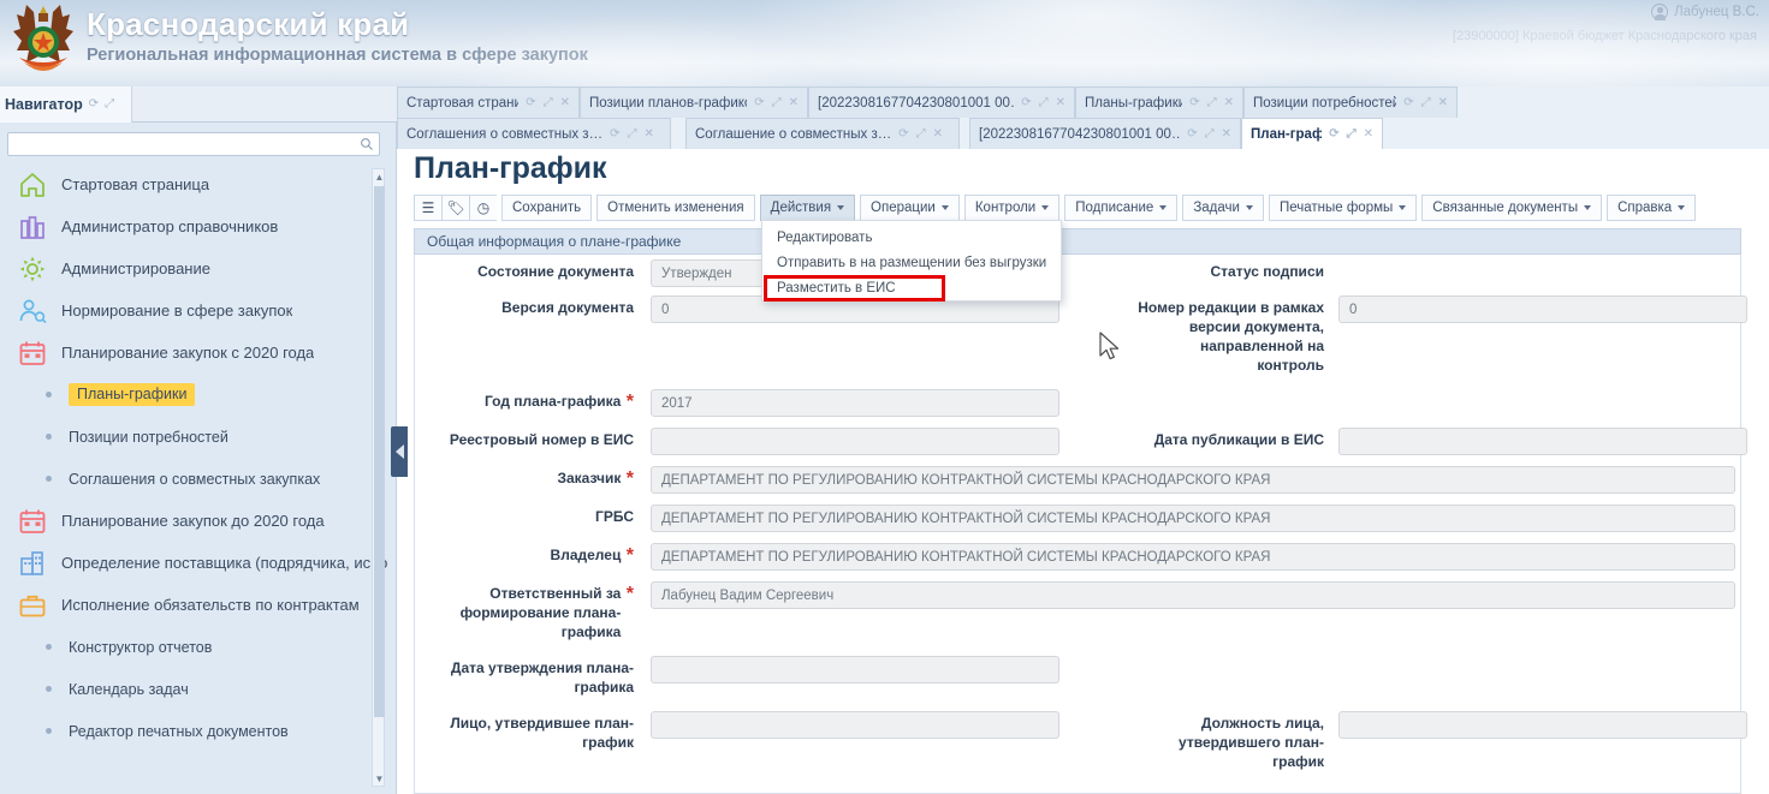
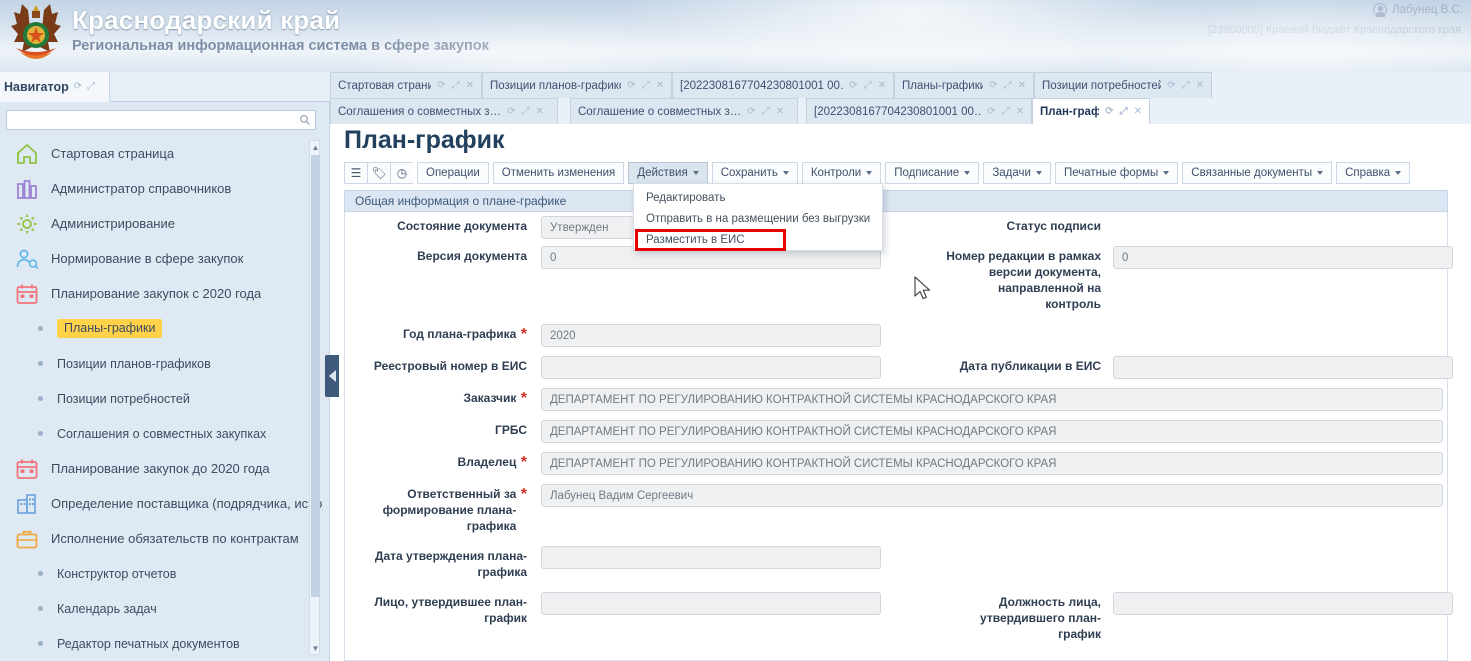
  Навигатор
  ⟳
  ⤢
  Стартовая страница
  Администратор справочников
  Администрирование
  Нормирование в сфере закупок
  Планирование закупок с 2020 года
  Планы-графики
+ Позиции планов-графиков
  Позиции потребностей
  Соглашения о совместных закупках
  Планирование закупок до 2020 года
  Определение поставщика (подрядчика, ис
  Исполнение обязательств по контрактам
  Конструктор отчетов
  Календарь задач
  Редактор печатных документов
  ▲
  ▼
  Стартовая страни
  ⟳
  ⤢
  ✕
  Позиции планов-график
  ⟳
  ⤢
  ✕
  [2022308167704230801001 00
  ⟳
  ⤢
  ✕
  Планы-графики
  ⟳
  ⤢
  ✕
  Позиции потребностей
  ⟳
  ⤢
  ✕
  Соглашения о совместных з…
  ⟳
  ⤢
  ✕
  Соглашение о совместных з…
  ⟳
  ⤢
  ✕
  [2022308167704230801001 00…
  ⟳
  ⤢
  ✕
  План-граф
  ⟳
  ⤢
  ✕
  План-график
  ☰
  🏷
  ◷
- Сохранить
+ Операции
  Отменить изменения
  Действия
- Операции
+ Сохранить
  Контроли
  Подписание
  Задачи
  Печатные формы
  Связанные документы
  Справка
  Общая информация о плане-графике
  Состояние документа
  Утвержден
  Версия документа
  0
  Статус подписи
  Номер редакции в рамках
  версии документа,
  направленной на
  контроль
  0
  Год плана-графика
  *
- 2017
+ 2020
  Реестровый номер в ЕИС
  Дата публикации в ЕИС
  Заказчик
  *
  ДЕПАРТАМЕНТ ПО РЕГУЛИРОВАНИЮ КОНТРАКТНОЙ СИСТЕМЫ КРАСНОДАРСКОГО КРАЯ
  ГРБС
  ДЕПАРТАМЕНТ ПО РЕГУЛИРОВАНИЮ КОНТРАКТНОЙ СИСТЕМЫ КРАСНОДАРСКОГО КРАЯ
  Владелец
  *
  ДЕПАРТАМЕНТ ПО РЕГУЛИРОВАНИЮ КОНТРАКТНОЙ СИСТЕМЫ КРАСНОДАРСКОГО КРАЯ
  Ответственный за
  формирование плана-
  графика
  *
  Лабунец Вадим Сергеевич
  Дата утверждения плана-
  графика
  Лицо, утвердившее план-
  график
  Должность лица,
  утвердившего план-
  график
  Редактировать
  Отправить в на размещении без выгрузки
  Разместить в ЕИС
